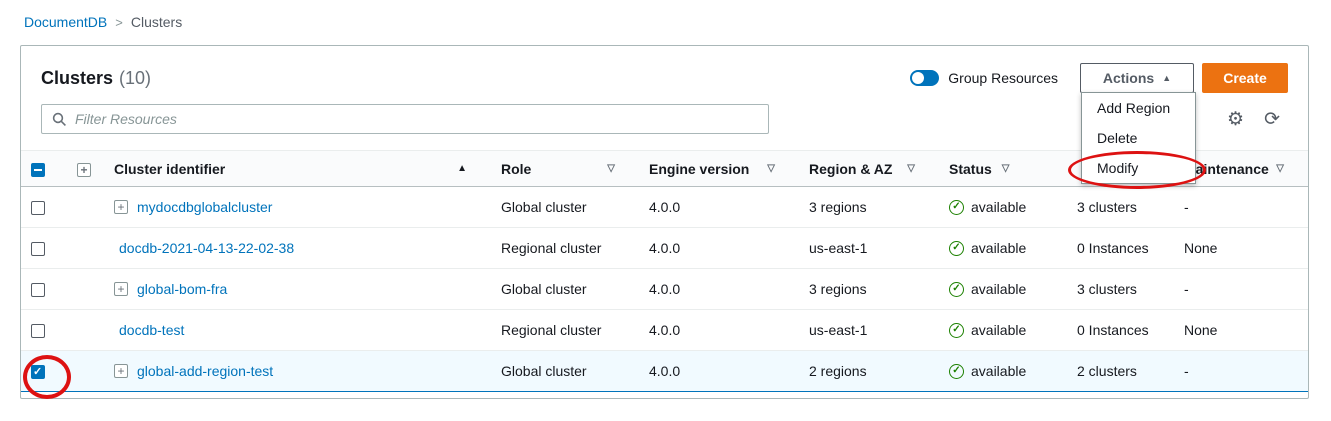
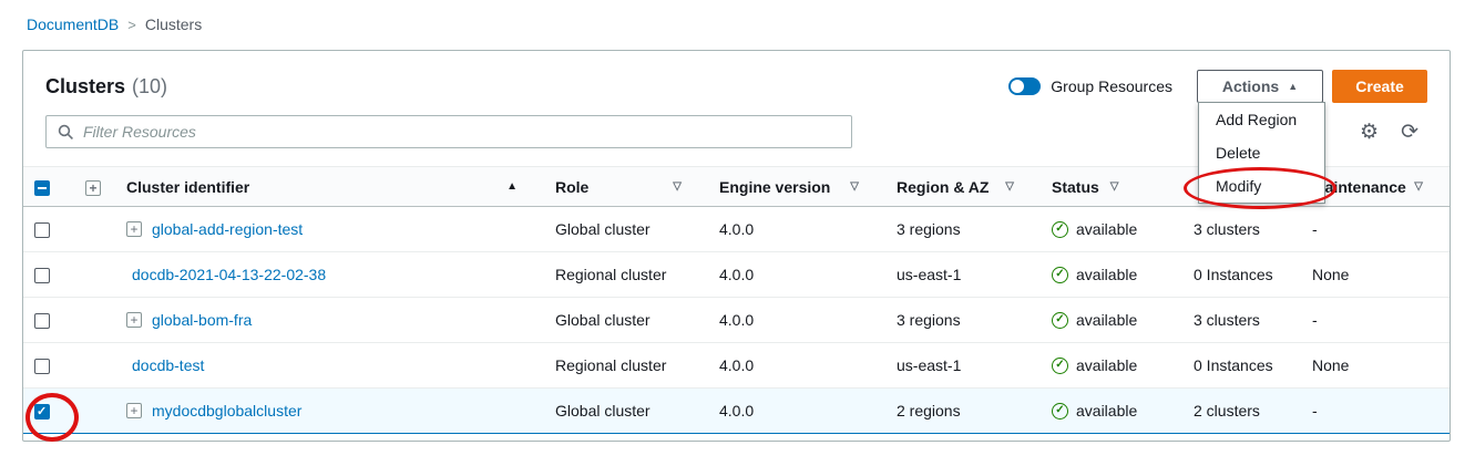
  DocumentDB
  >
  Clusters
  Clusters
  (10)
  Group Resources
  Actions
  ▲
  Create
  Filter Resources
  ⚙
  ⟳
  	+	Cluster identifier ▲	Role ▽	Engine version ▽	Region & AZ ▽	Status ▽		aintenance ▽
- 		+ mydocdbglobalcluster	Global cluster	4.0.0	3 regions	✓ available	3 clusters	-
+ 		+ global-add-region-test	Global cluster	4.0.0	3 regions	✓ available	3 clusters	-
  		docdb-2021-04-13-22-02-38	Regional cluster	4.0.0	us-east-1	✓ available	0 Instances	None
  		+ global-bom-fra	Global cluster	4.0.0	3 regions	✓ available	3 clusters	-
  		docdb-test	Regional cluster	4.0.0	us-east-1	✓ available	0 Instances	None
- 		+ global-add-region-test	Global cluster	4.0.0	2 regions	✓ available	2 clusters	-
+ 		+ mydocdbglobalcluster	Global cluster	4.0.0	2 regions	✓ available	2 clusters	-
  Add Region
  Delete
  Modify
